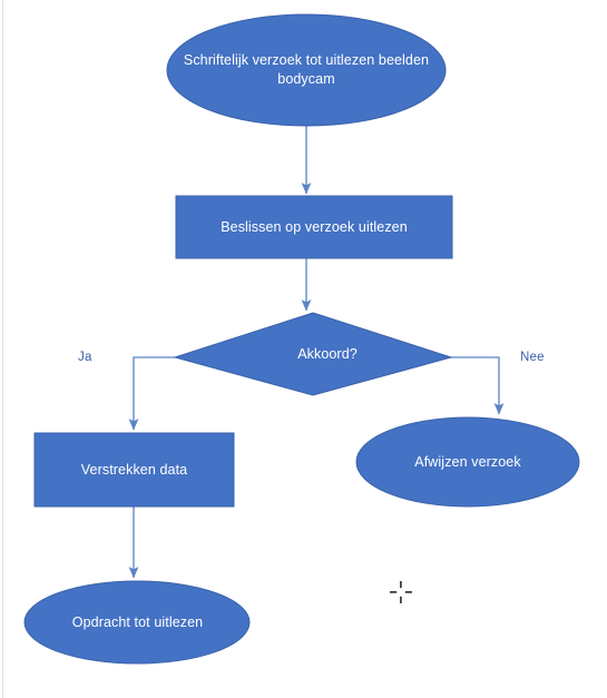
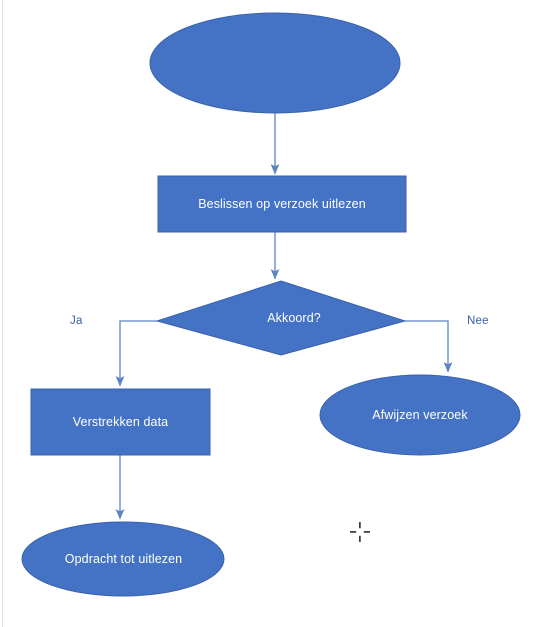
- Schriftelijk verzoek tot uitlezen beelden bodycam
  Beslissen op verzoek uitlezen
  Akkoord?
  Verstrekken data
  Afwijzen verzoek
  Opdracht tot uitlezen
  Ja
  Nee
